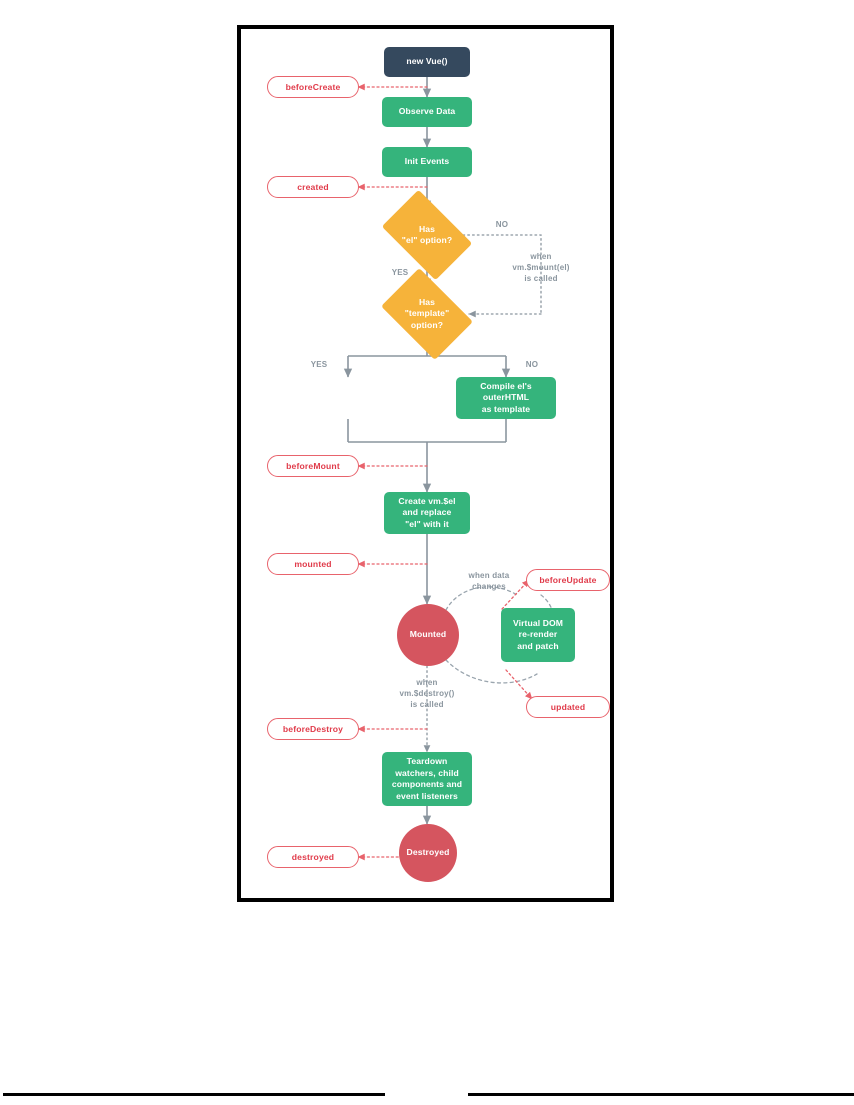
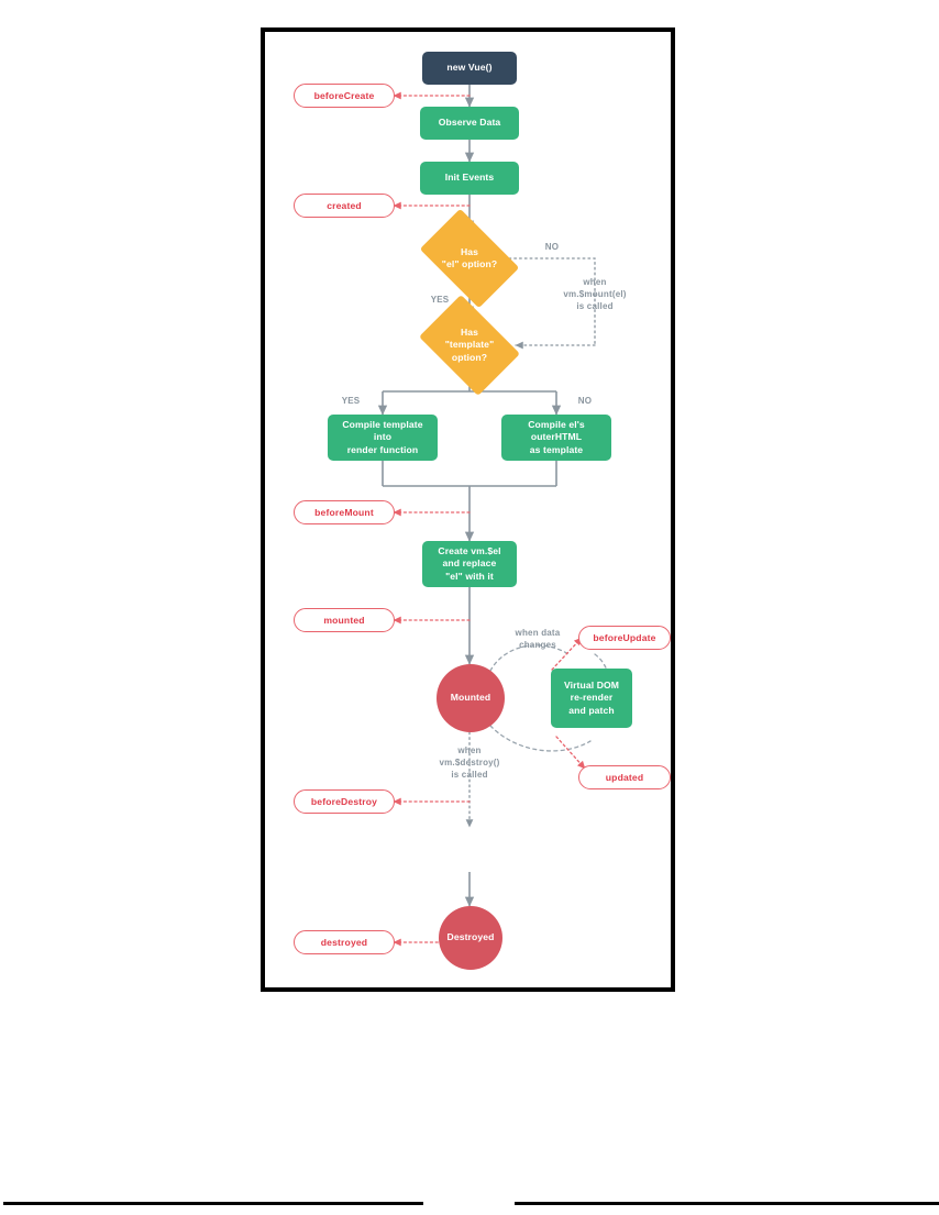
  new Vue()
  Observe Data
  Init Events
  Has
  "el" option?
  Has
  "template"
  option?
+ Compile template
+ into
+ render function
  Compile el's
  outerHTML
  as template
  Create vm.$el
  and replace
  "el" with it
  Mounted
  Virtual DOM
  re-render
  and patch
- Teardown
- watchers, child
- components and
- event listeners
  Destroyed
  beforeCreate
  created
  beforeMount
  mounted
  beforeUpdate
  updated
  beforeDestroy
  destroyed
  NO
  YES
  when
  vm.$mount(el)
  is called
  YES
  NO
  when data
  changes
  when
  vm.$destroy()
  is called
